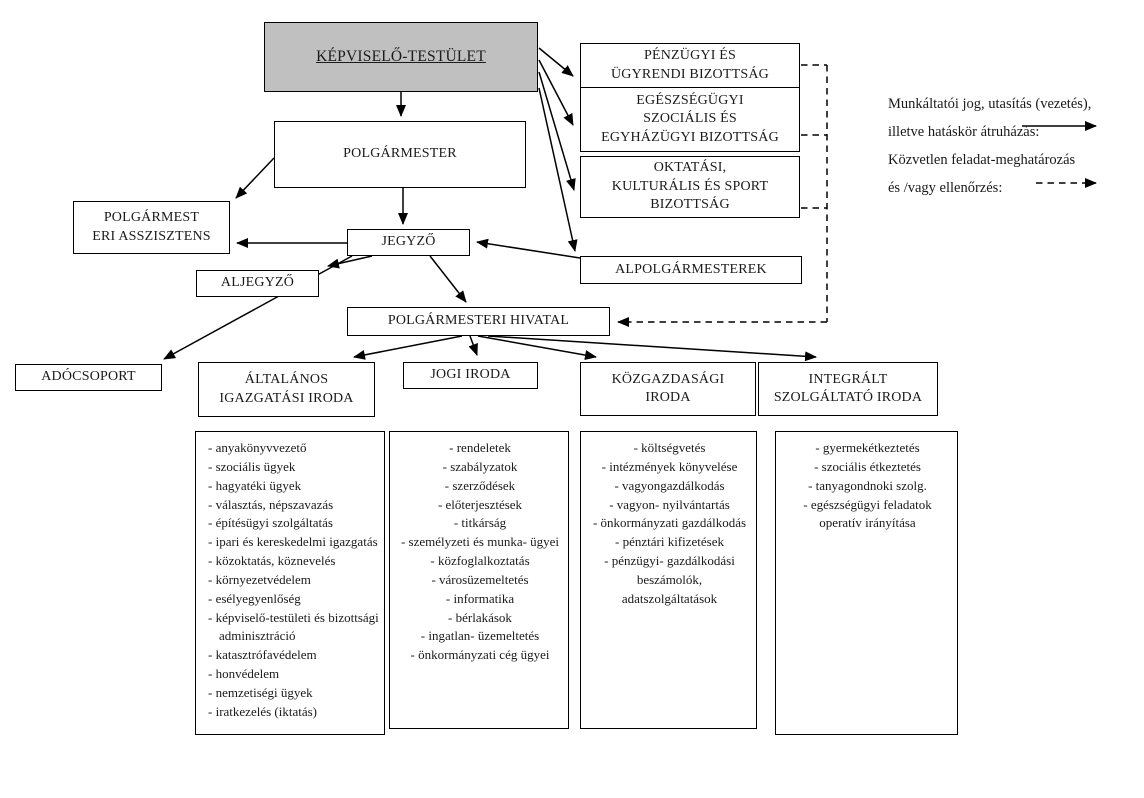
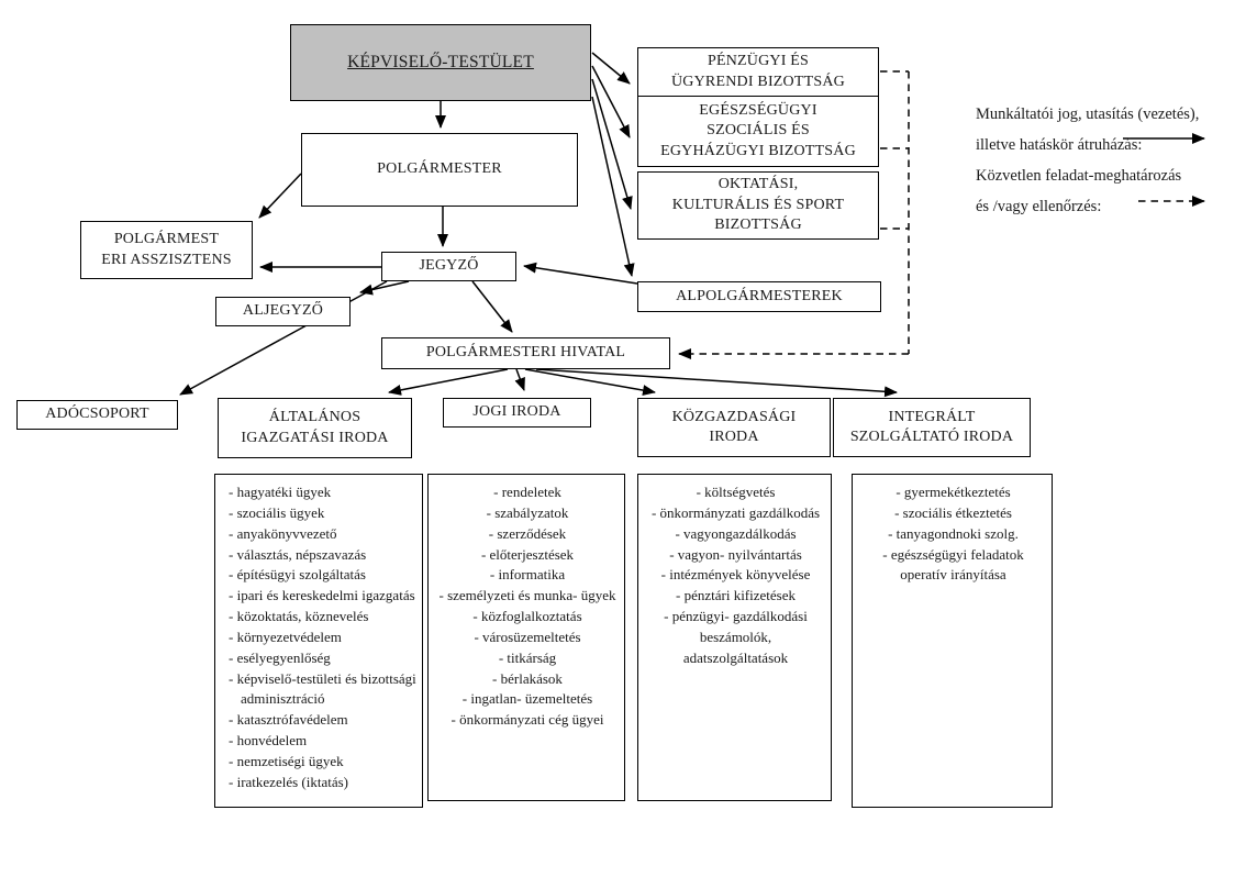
  KÉPVISELŐ-TESTÜLET
  POLGÁRMESTER
  PÉNZÜGYI ÉS
  ÜGYRENDI BIZOTTSÁG
  EGÉSZSÉGÜGYI
  SZOCIÁLIS ÉS
  EGYHÁZÜGYI BIZOTTSÁG
  OKTATÁSI,
  KULTURÁLIS ÉS SPORT
  BIZOTTSÁG
  POLGÁRMEST
  ERI ASSZISZTENS
  JEGYZŐ
  ALJEGYZŐ
  ALPOLGÁRMESTEREK
  POLGÁRMESTERI HIVATAL
  ADÓCSOPORT
  ÁLTALÁNOS
  IGAZGATÁSI IRODA
  JOGI IRODA
  KÖZGAZDASÁGI
  IRODA
  INTEGRÁLT
  SZOLGÁLTATÓ IRODA
- - anyakönyvvezető
+ - hagyatéki ügyek
  - szociális ügyek
- - hagyatéki ügyek
+ - anyakönyvvezető
  - választás, népszavazás
  - építésügyi szolgáltatás
  - ipari és kereskedelmi igazgatás
  - közoktatás, köznevelés
  - környezetvédelem
  - esélyegyenlőség
  - képviselő-testületi és bizottsági adminisztráció
  - katasztrófavédelem
  - honvédelem
  - nemzetiségi ügyek
  - iratkezelés (iktatás)
  - rendeletek
  - szabályzatok
  - szerződések
  - előterjesztések
- - titkárság
+ - informatika
- - személyzeti és munka- ügyei
+ - személyzeti és munka- ügyek
  - közfoglalkoztatás
  - városüzemeltetés
- - informatika
+ - titkárság
  - bérlakások
  - ingatlan- üzemeltetés
  - önkormányzati cég ügyei
  - költségvetés
- - intézmények könyvelése
+ - önkormányzati gazdálkodás
  - vagyongazdálkodás
  - vagyon- nyilvántartás
- - önkormányzati gazdálkodás
+ - intézmények könyvelése
  - pénztári kifizetések
  - pénzügyi- gazdálkodási beszámolók, adatszolgáltatások
  - gyermekétkeztetés
  - szociális étkeztetés
  - tanyagondnoki szolg.
  - egészségügyi feladatok operatív irányítása
  Munkáltatói jog, utasítás (vezetés),
  illetve hatáskör átruházás:
  Közvetlen feladat-meghatározás
  és /vagy ellenőrzés:
